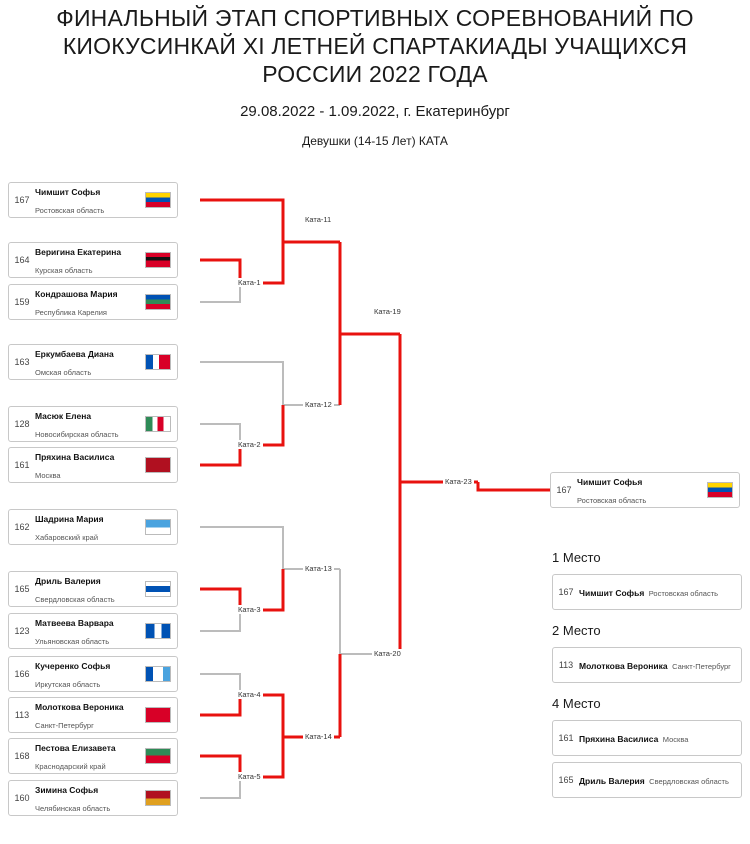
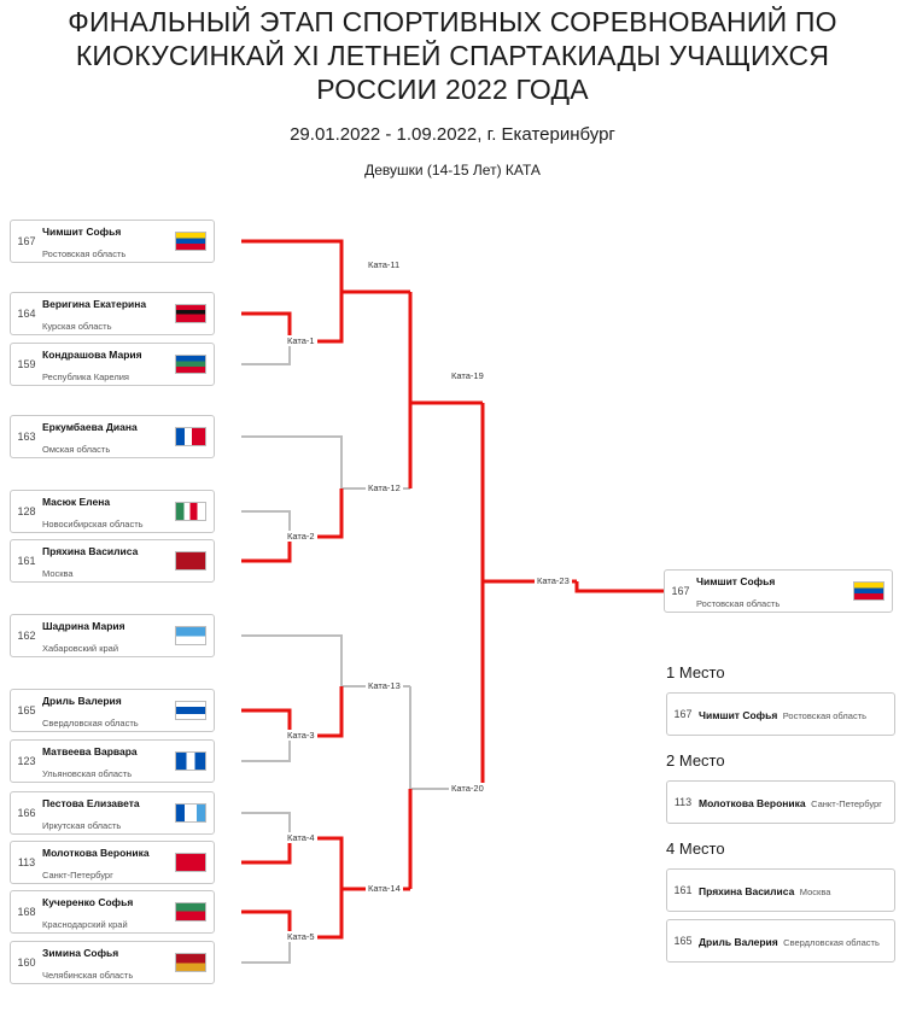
  ФИНАЛЬНЫЙ ЭТАП СПОРТИВНЫХ СОРЕВНОВАНИЙ ПО КИОКУСИНКАЙ XI ЛЕТНЕЙ СПАРТАКИАДЫ УЧАЩИХСЯ РОССИИ 2022 ГОДА
- 29.08.2022 - 1.09.2022, г. Екатеринбург
+ 29.01.2022 - 1.09.2022, г. Екатеринбург
  Девушки (14-15 Лет) КАТА
  167
  Чимшит Софья Ростовская область
  164
  Веригина Екатерина Курская область
  159
  Кондрашова Мария Республика Карелия
  163
  Еркумбаева Диана Омская область
  128
  Масюк Елена Новосибирская область
  161
  Пряхина Василиса Москва
  162
  Шадрина Мария Хабаровский край
  165
  Дриль Валерия Свердловская область
  123
  Матвеева Варвара Ульяновская область
  166
- Кучеренко Софья Иркутская область
+ Пестова Елизавета Иркутская область
  113
  Молоткова Вероника Санкт-Петербург
  168
- Пестова Елизавета Краснодарский край
+ Кучеренко Софья Краснодарский край
  160
  Зимина Софья Челябинская область
  Ката-1
  Ката-2
  Ката-3
  Ката-4
  Ката-5
  Ката-11
  Ката-12
  Ката-13
  Ката-14
  Ката-19
  Ката-20
  Ката-23
  167
  Чимшит Софья Ростовская область
  1 Место
  167
  Чимшит Софья Ростовская область
  2 Место
  113
  Молоткова Вероника Санкт-Петербург
  4 Место
  161
  Пряхина Василиса Москва
  165
  Дриль Валерия Свердловская область
